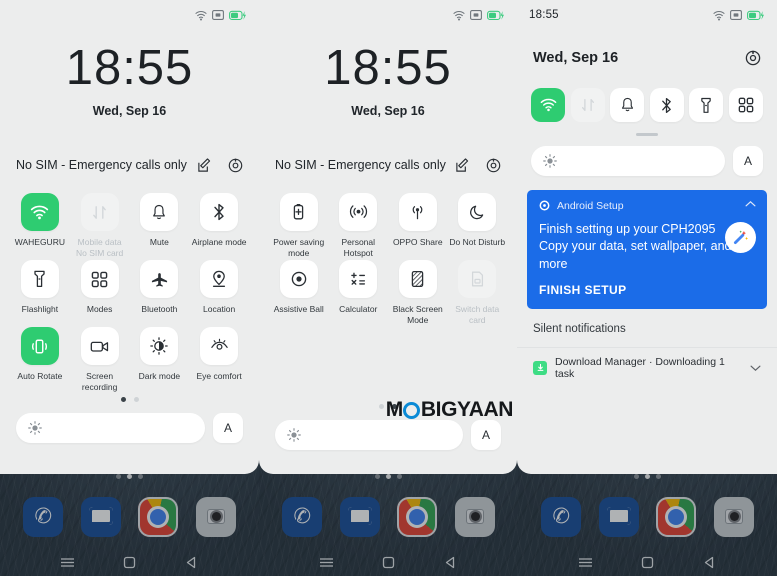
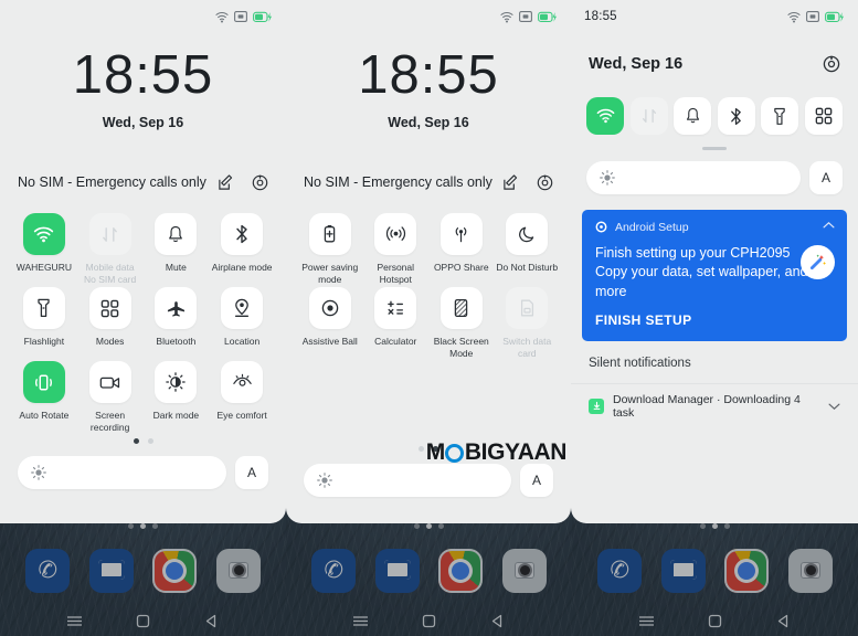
  18:55
  Wed, Sep 16
  No SIM - Emergency calls only
  WAHEGURU
  Mobile data
  No SIM card
  Mute
  Airplane mode
  Flashlight
  Modes
  Bluetooth
  Location
  Auto Rotate
  Screen
  recording
  Dark mode
  Eye comfort
  A
  18:55
  Wed, Sep 16
  No SIM - Emergency calls only
  Power saving
  mode
  Personal
  Hotspot
  OPPO Share
  Do Not Disturb
  Assistive Ball
  Calculator
  Black Screen
  Mode
  Switch data
  card
  M
  BIGYAAN
  A
  18:55
  Wed, Sep 16
  A
  Android Setup
  Finish setting up your CPH2095
  Copy your data, set wallpaper, an more
  FINISH SETUP
  Silent notifications
- Download Manager · Downloading 1 task
+ Download Manager · Downloading 4 task
